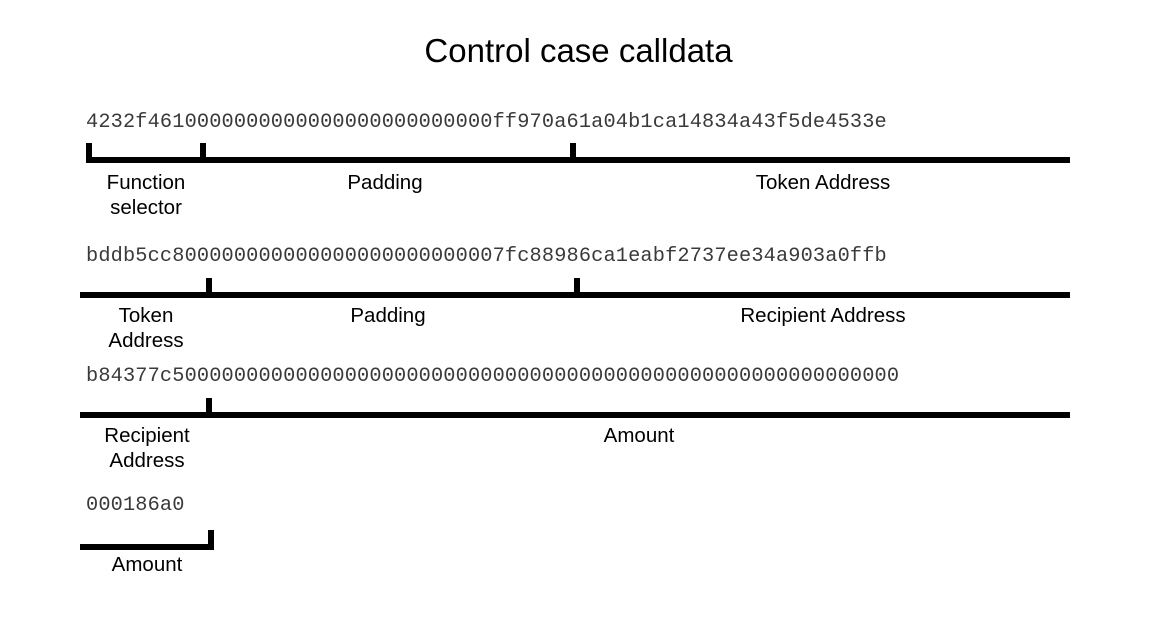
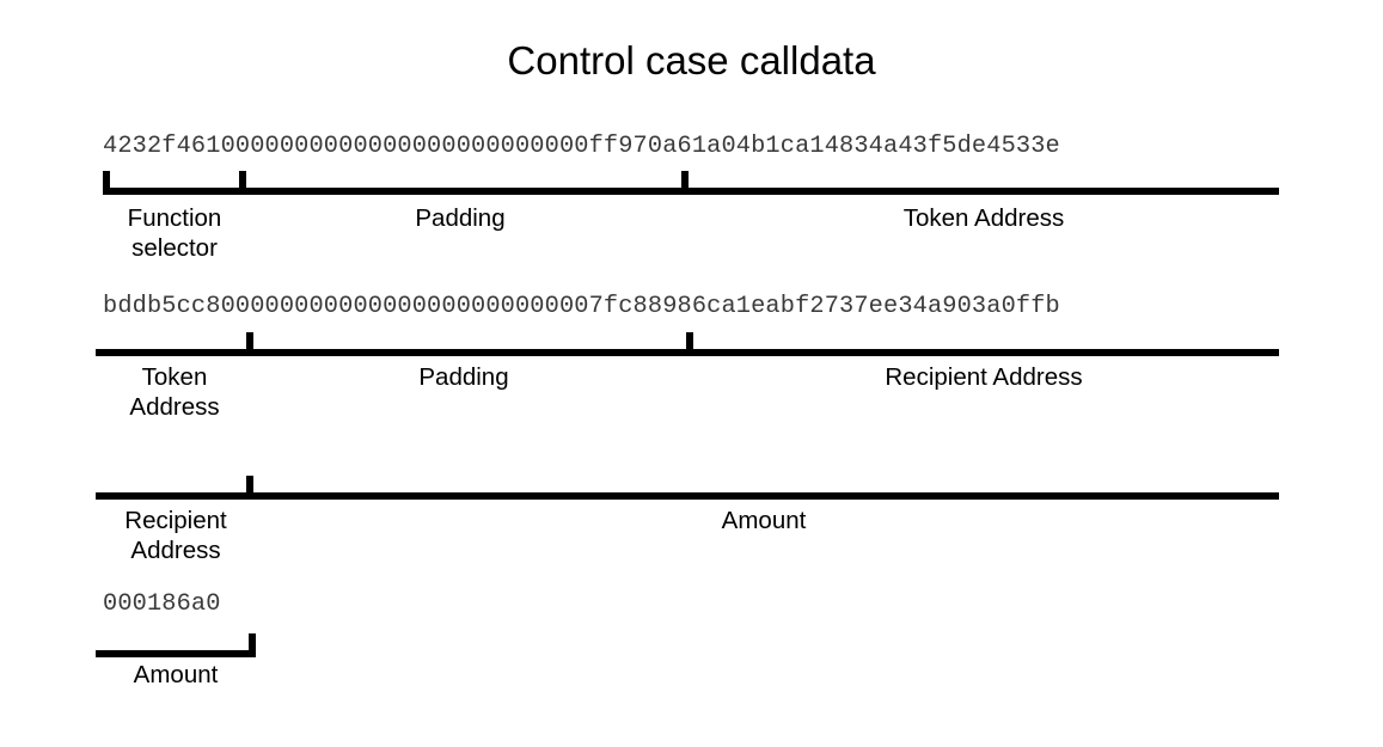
  Control case calldata
  4232f4610000000000000000000000000ff970a61a04b1ca14834a43f5de4533e
  Function
  selector
  Padding
  Token Address
  bddb5cc800000000000000000000000007fc88986ca1eabf2737ee34a903a0ffb
  Token
  Address
  Padding
  Recipient Address
- b84377c50000000000000000000000000000000000000000000000000000000000
  Recipient
  Address
  Amount
  000186a0
  Amount
